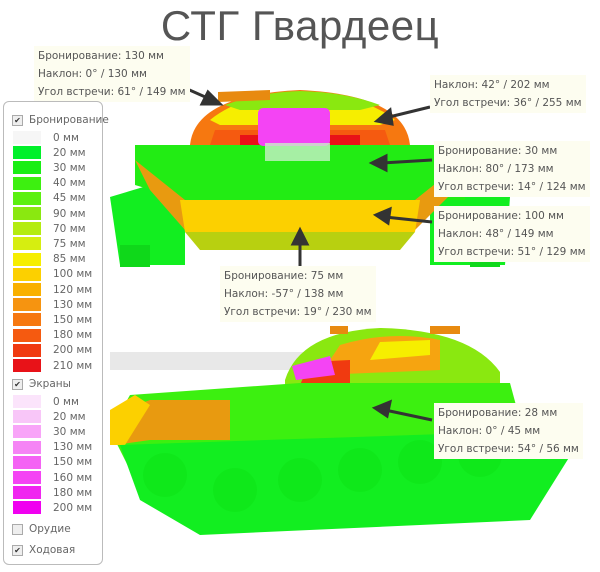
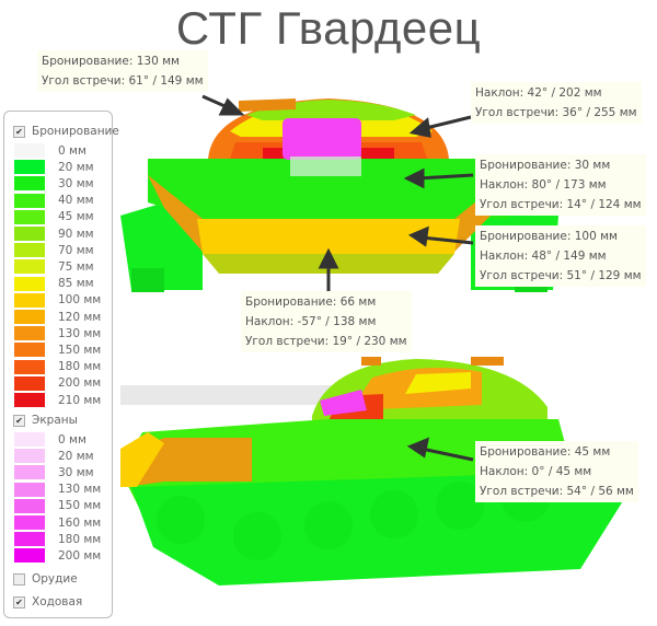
  СТГ Гвардеец
  Бронирование: 130 мм
- Наклон: 0° / 130 мм
  Угол встречи: 61° / 149 мм
  Наклон: 42° / 202 мм
  Угол встречи: 36° / 255 мм
  Бронирование: 30 мм
  Наклон: 80° / 173 мм
  Угол встречи: 14° / 124 мм
  Бронирование: 100 мм
  Наклон: 48° / 149 мм
  Угол встречи: 51° / 129 мм
- Бронирование: 75 мм
+ Бронирование: 66 мм
  Наклон: -57° / 138 мм
  Угол встречи: 19° / 230 мм
- Бронирование: 28 мм
+ Бронирование: 45 мм
  Наклон: 0° / 45 мм
  Угол встречи: 54° / 56 мм
  ✔
  Бронирование
  0 мм
  20 мм
  30 мм
  40 мм
  45 мм
  90 мм
  70 мм
  75 мм
  85 мм
  100 мм
  120 мм
  130 мм
  150 мм
  180 мм
  200 мм
  210 мм
  ✔
  Экраны
  0 мм
  20 мм
  30 мм
  130 мм
  150 мм
  160 мм
  180 мм
  200 мм
  Орудие
  ✔
  Ходовая
